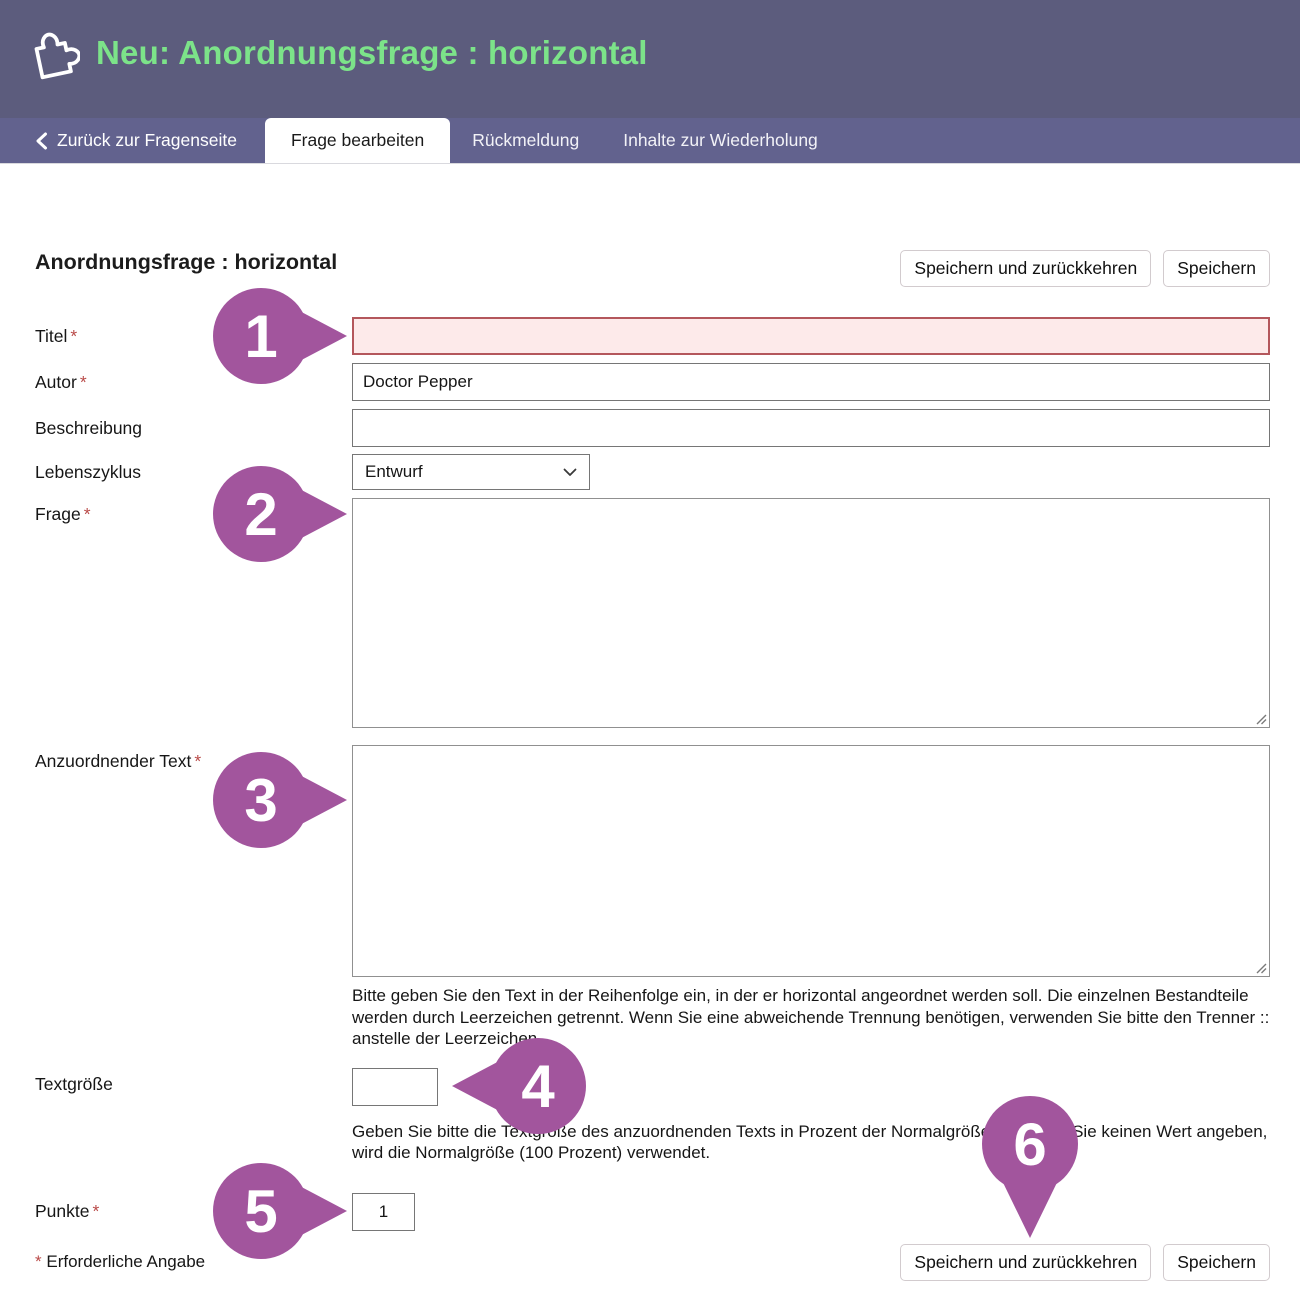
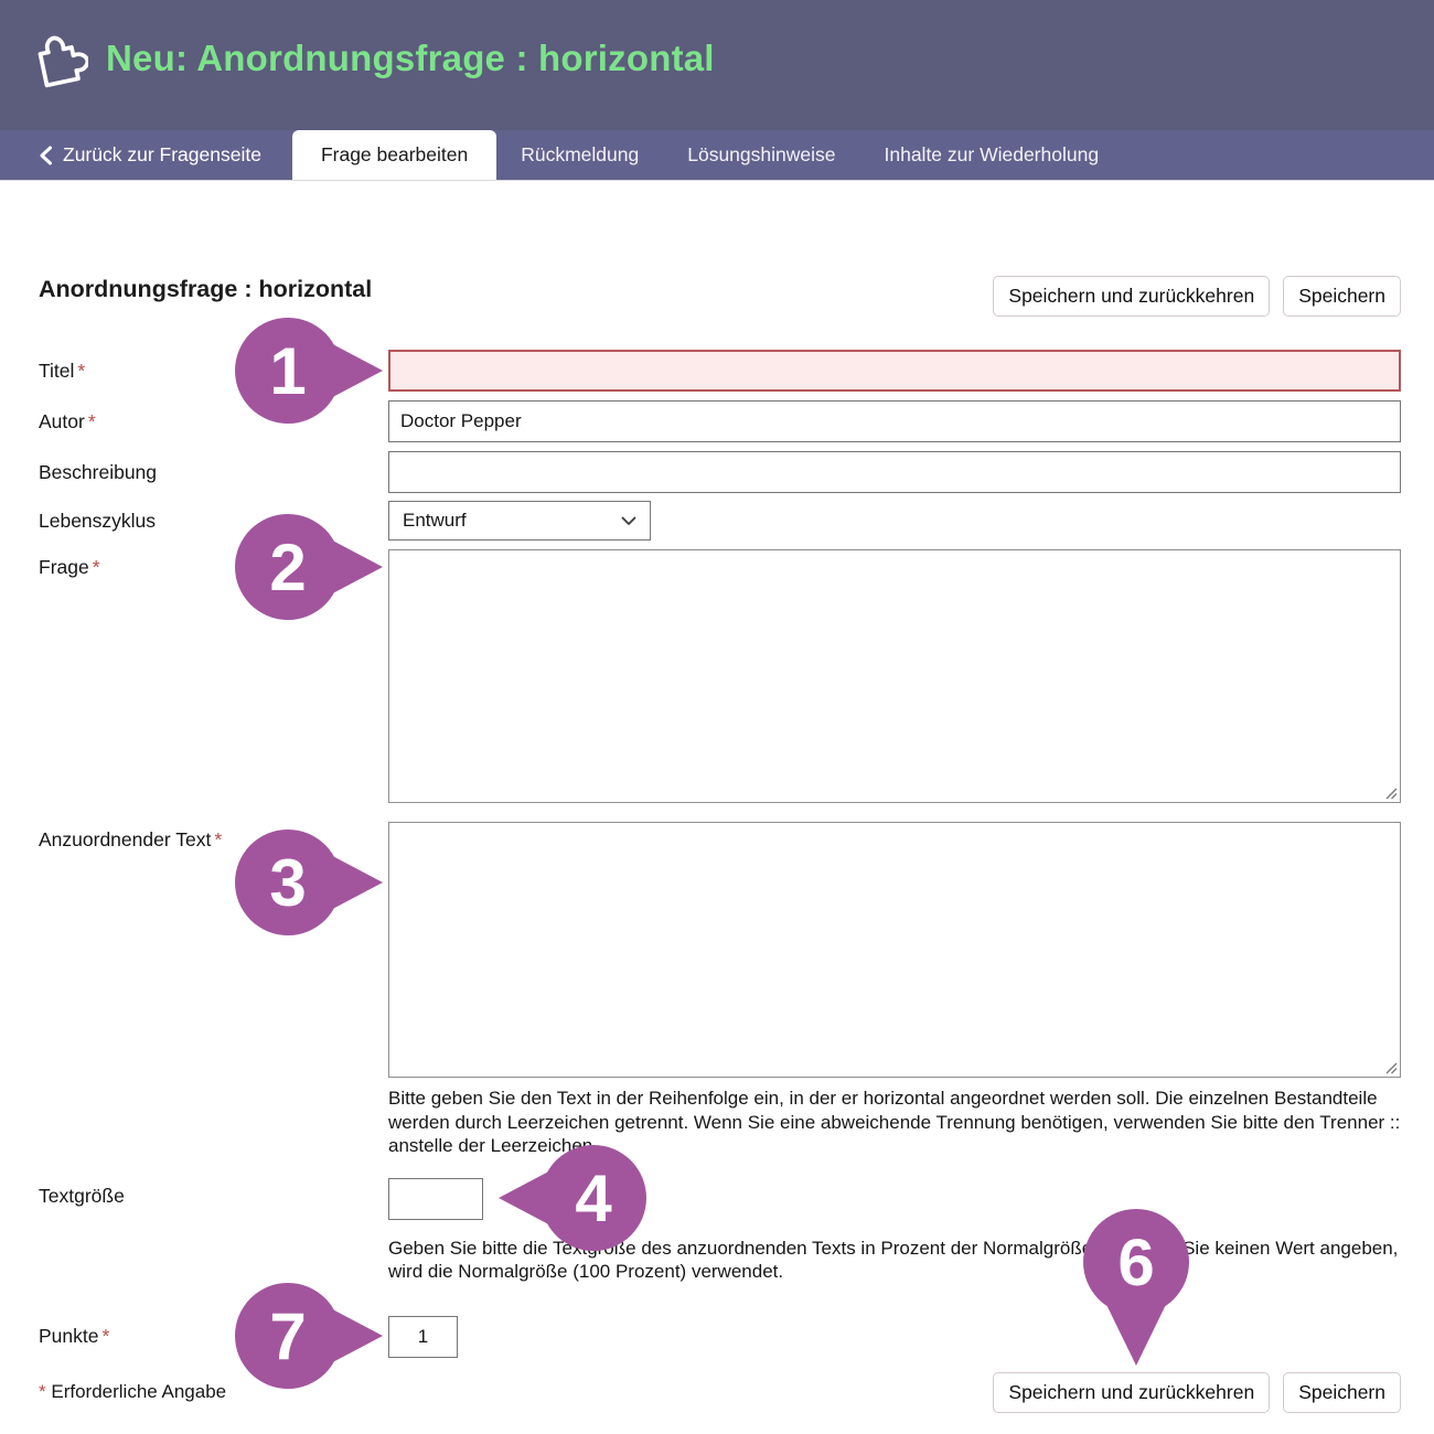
  Neu: Anordnungsfrage : horizontal
  Zurück zur Fragenseite
  Frage bearbeiten
  Rückmeldung
+ Lösungshinweise
  Inhalte zur Wiederholung
  Anordnungsfrage : horizontal
  Speichern und zurückkehren
  Speichern
  Titel *
  Autor *
  Doctor Pepper
  Beschreibung
  Lebenszyklus
  Entwurf
  Frage *
  Anzuordnender Text *
  Bitte geben Sie den Text in der Reihenfolge ein, in der er horizontal angeordnet werden soll. Die einzelnen Bestandteile werden durch Leerzeichen getrennt. Wenn Sie eine abweichende Trennung benötigen, verwenden Sie bitte den Trenner :: anstelle der Leerzeiche
  Textgröße
  Geben Sie bitte die Teße des anzuordnenden Texts in Prozent der Normalgröß Sie keinen Wert angeben, wird die Normalgröße (100 Prozent) verwendet.
  Punkte *
  1
  * Erforderliche Angabe
  Speichern und zurückkehren
  Speichern
  1
  2
  3
  4
- 5
+ 7
  6
